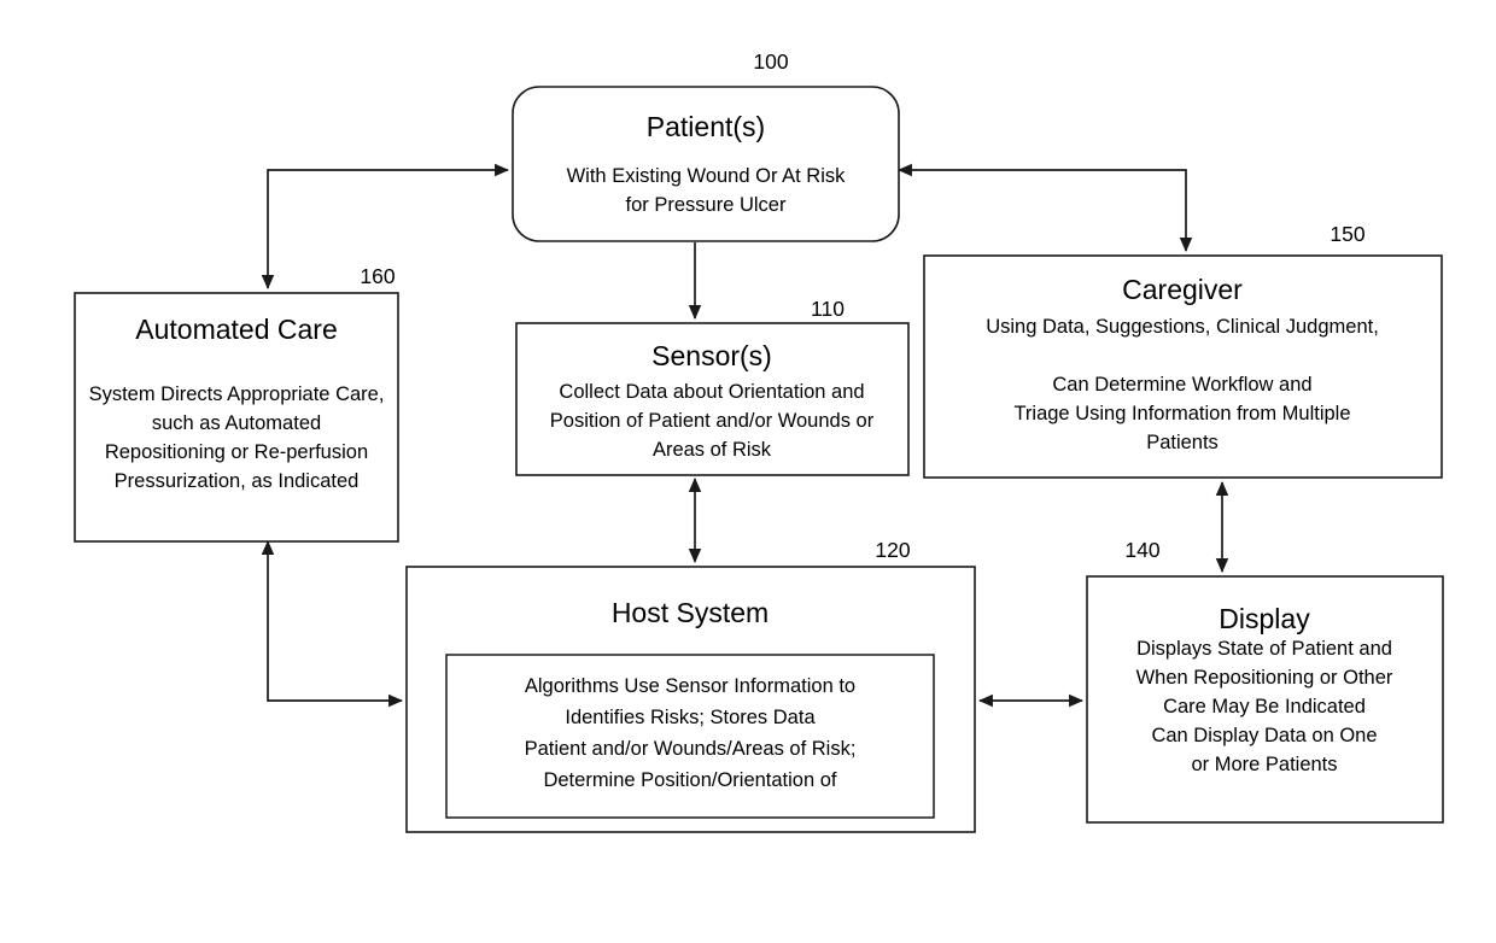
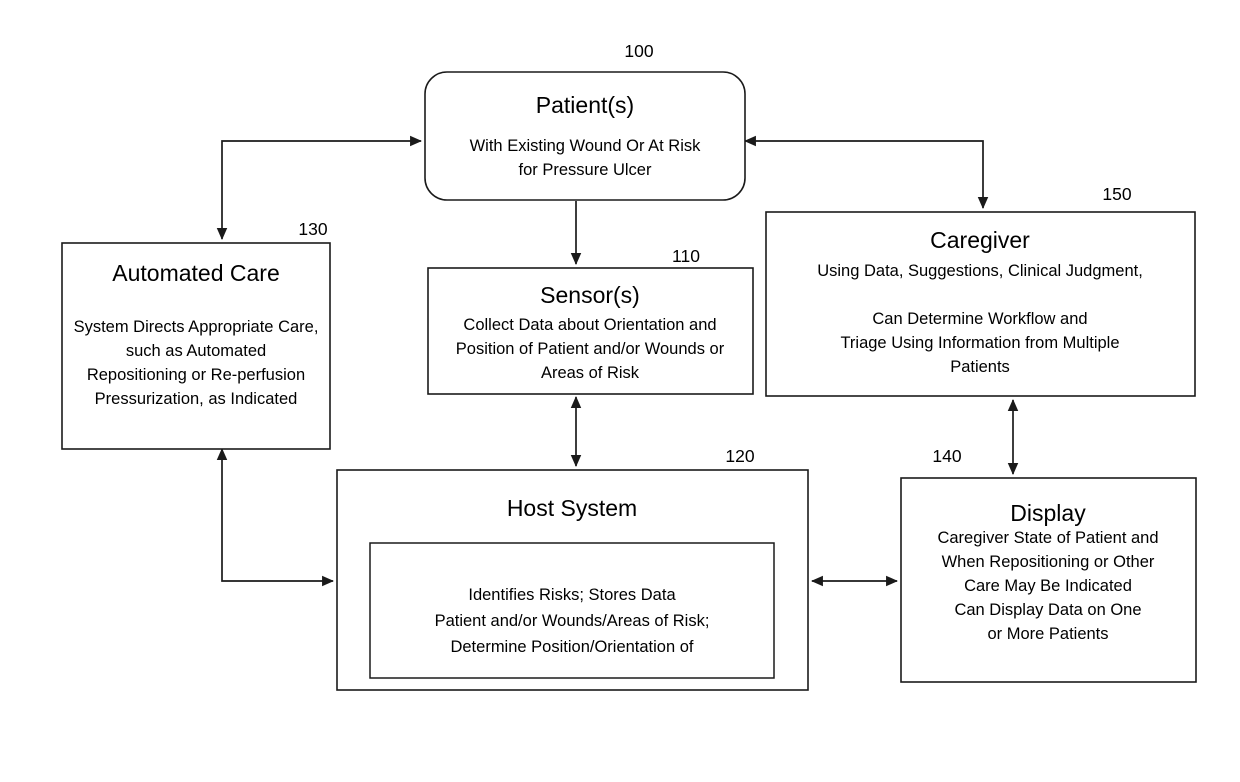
  100
  Patient(s)
  With Existing Wound Or At Risk
  for Pressure Ulcer
- 160
+ 130
  Automated Care
  System Directs Appropriate Care,
  such as Automated
  Repositioning or Re-perfusion
  Pressurization, as Indicated
  110
  Sensor(s)
  Collect Data about Orientation and
  Position of Patient and/or Wounds or
  Areas of Risk
  150
  Caregiver
  Using Data, Suggestions, Clinical Judgment,
  Can Determine Workflow and
  Triage Using Information from Multiple
  Patients
  120
  Host System
- Algorithms Use Sensor Information to
  Identifies Risks; Stores Data
  Patient and/or Wounds/Areas of Risk;
  Determine Position/Orientation of
  140
  Display
- Displays State of Patient and
+ Caregiver State of Patient and
  When Repositioning or Other
  Care May Be Indicated
  Can Display Data on One
  or More Patients
